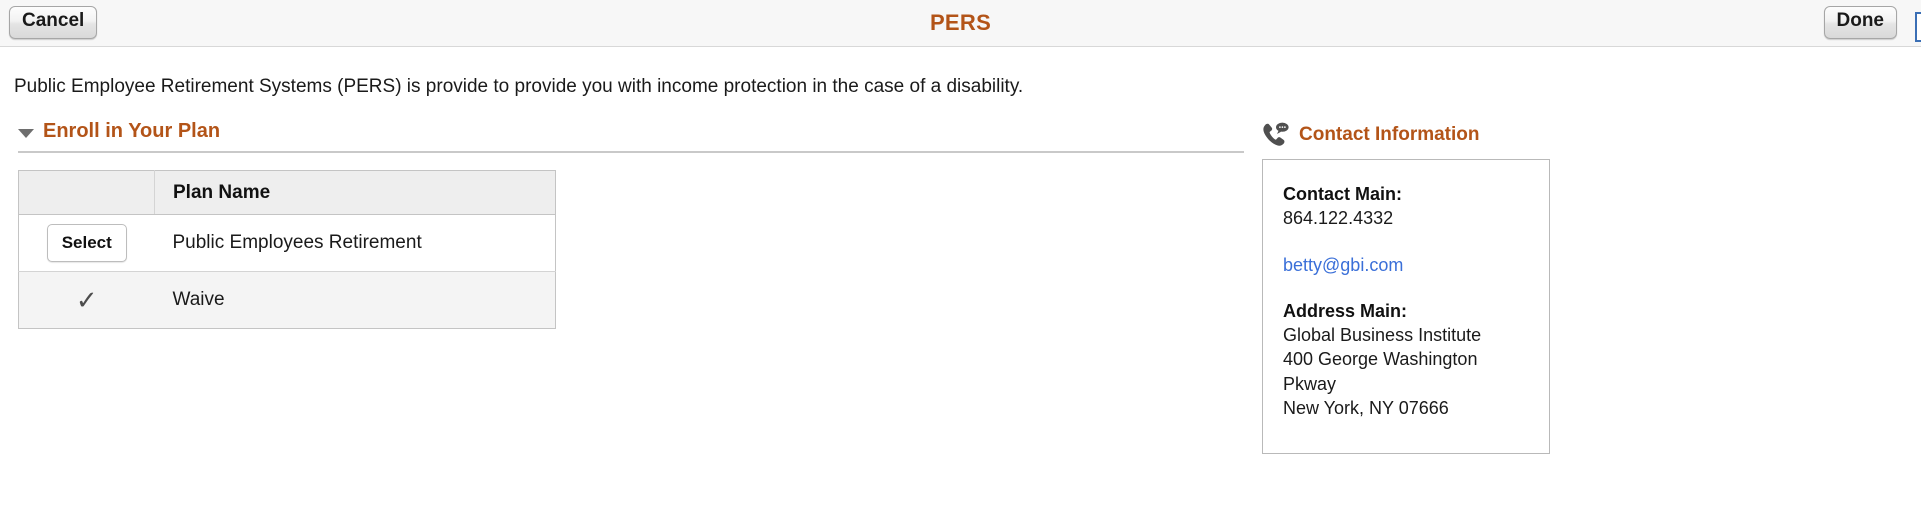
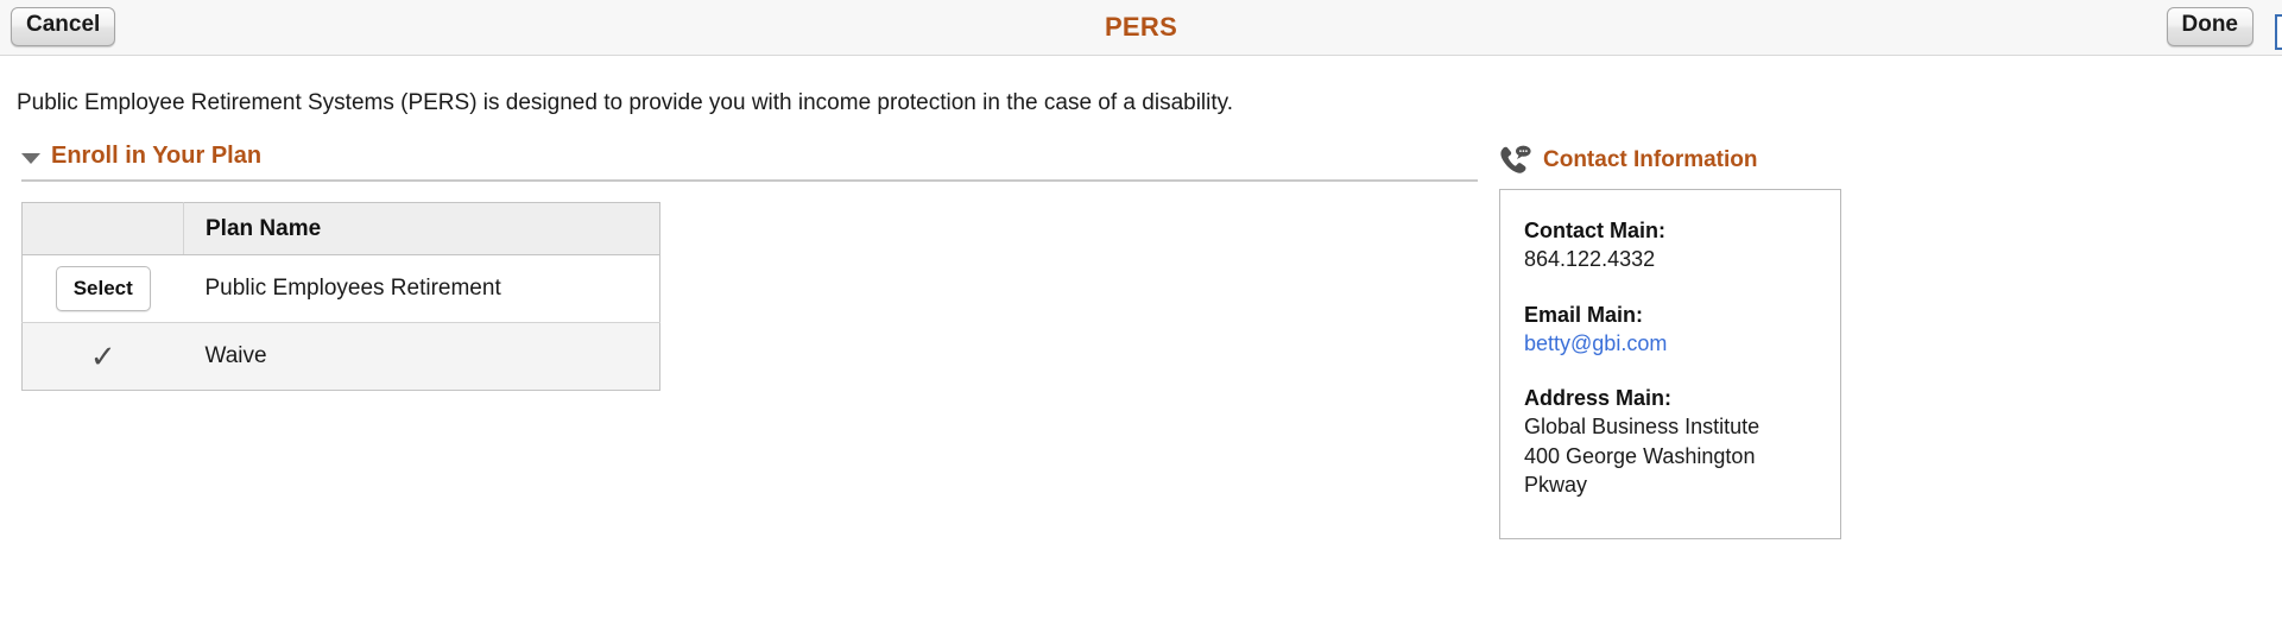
  Cancel
  PERS
  Done
- Public Employee Retirement Systems (PERS) is provide to provide you with income protection in the case of a disability.
+ Public Employee Retirement Systems (PERS) is designed to provide you with income protection in the case of a disability.
  Enroll in Your Plan
  	Plan Name
  Select	Public Employees Retirement
  ✓	Waive
  Contact Information
  Contact Main:
  864.122.4332
+ Email Main:
  betty@gbi.com
  Address Main:
  Global Business Institute
  400 George Washington
  Pkway
- New York, NY 07666
